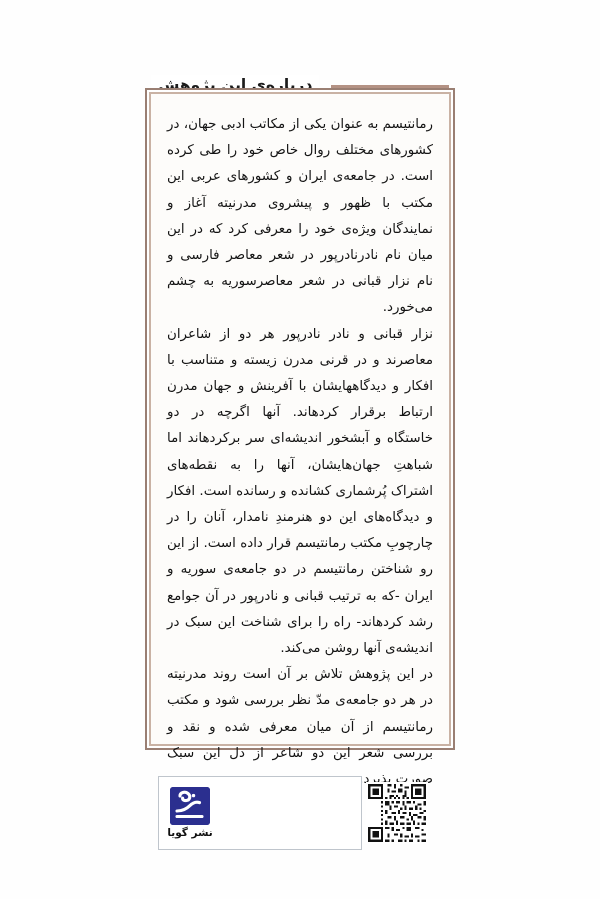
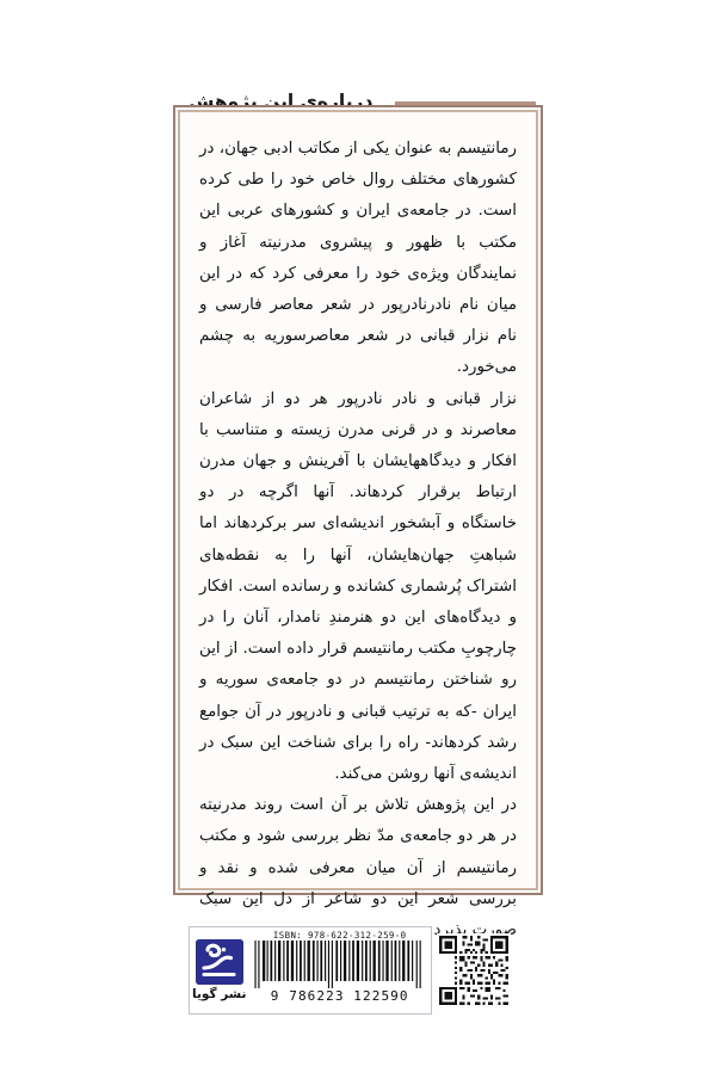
  درباره‌ی این پژوهش
  رمانتیسم به عنوان یکی از مکاتب ادبی جهان، در کشورهای مختلف روال خاص خود را طی کرده است. در جامعه‌ی ایران و کشورهای عربی این مکتب با ظهور و پیشروی مدرنیته آغاز و نمایندگان ویژه‌ی خود را معرفی کرد که در این میان نام نادرنادرپور در شعر معاصر فارسی و نام نزار قبانی در شعر معاصرسوریه به چشم می‌خورد.
  نزار قبانی و نادر نادرپور هر دو از شاعران معاصرند و در قرنی مدرن زیسته و متناسب با افکار و دیدگاههایشان با آفرینش و جهان مدرن ارتباط برقرار کردهاند. آنها اگرچه در دو خاستگاه و آبشخور اندیشه‌ای سر برکردهاند اما شباهتِ جهان‌هایشان، آنها را به نقطه‌های اشتراک پُرشماری کشانده و رسانده است. افکار و دیدگاه‌های این دو هنرمندِ نامدار، آنان را در چارچوبِ مکتب رمانتیسم قرار داده است. از این رو شناختن رمانتیسم در دو جامعه‌ی سوریه و ایران -که به ترتیب قبانی و نادرپور در آن جوامع رشد کردهاند- راه را برای شناخت این سبک در اندیشه‌ی آنها روشن می‌کند.
  در این پژوهش تلاش بر آن است روند مدرنیته در هر دو جامعه‌ی مدّ نظر بررسی شود و مکتب رمانتیسم از آن میان معرفی شده و نقد و بررسی شعر این دو شاعر از دل این سبک صورت پذیرد
  نشر گویا
+ ISBN: 978-622-312-259-0
+ 9 786223 122590
